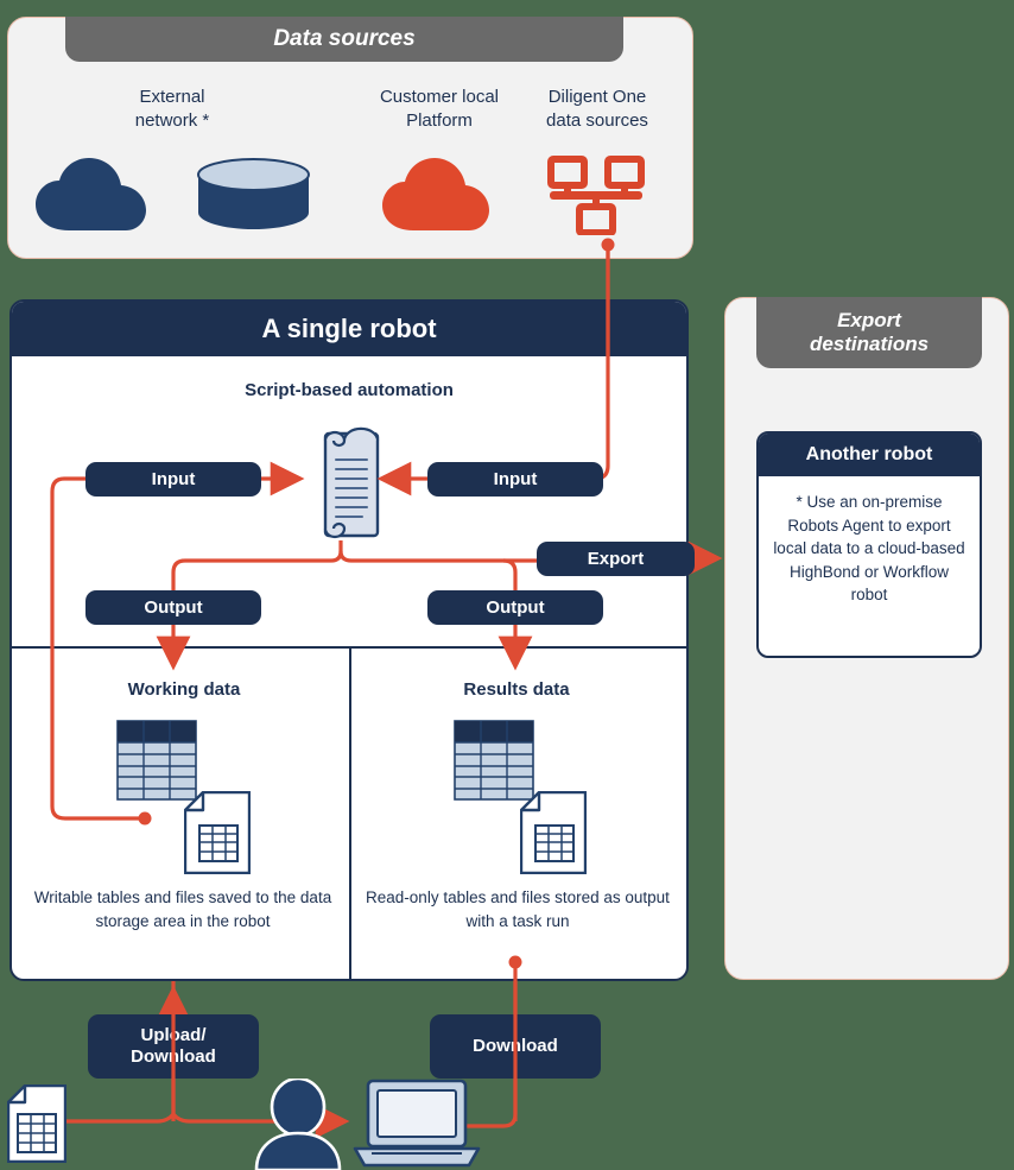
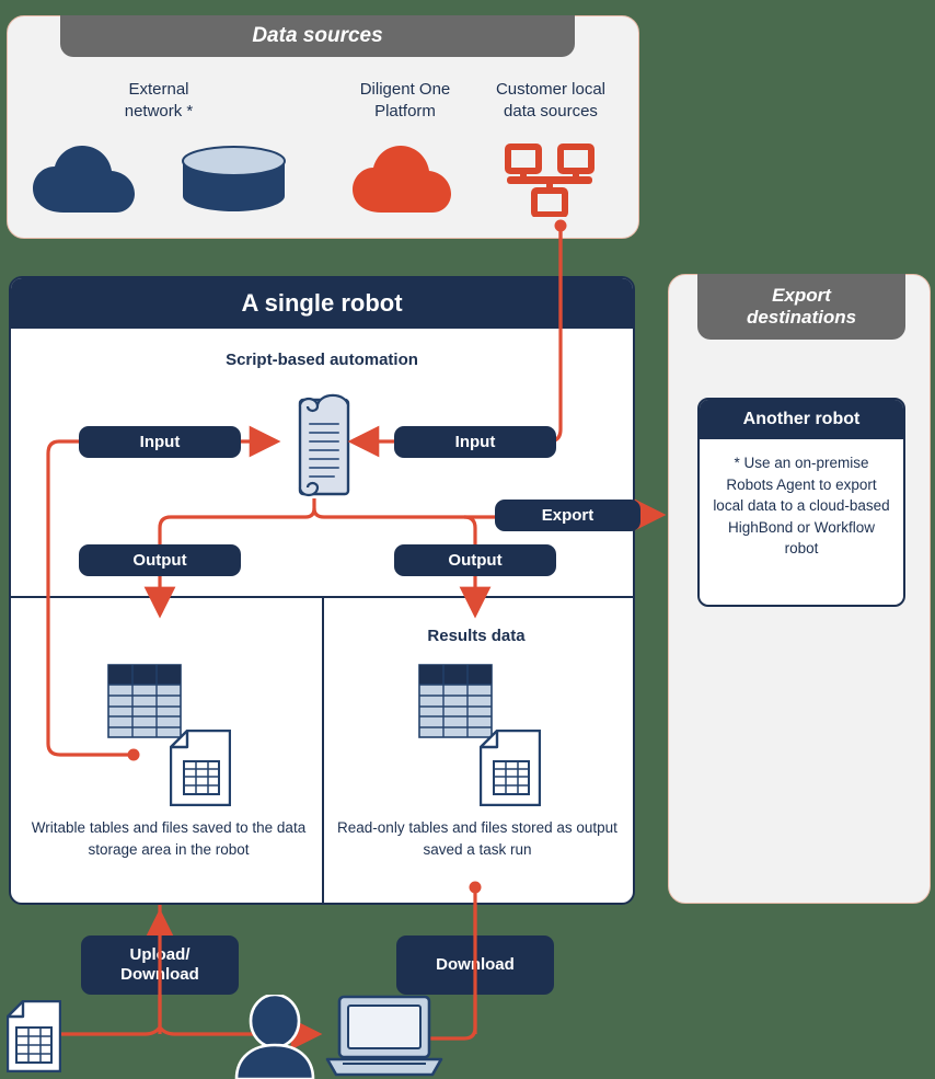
  Data sources
  External
  network *
- Customer local
+ Diligent One
  Platform
- Diligent One
+ Customer local
  data sources
  Export
  destinations
  Another robot
  * Use an on-premise Robots Agent to export local data to a cloud-based HighBond or Workflow robot
  A single robot
  Script-based automation
- Working data
  Results data
  Writable tables and files saved to the data storage area in the robot
- Read-only tables and files stored as output with a task run
+ Read-only tables and files stored as output saved a task run
  Input
  Input
  Output
  Output
  Export
  Uplad/
  Dowload
  Dowload
